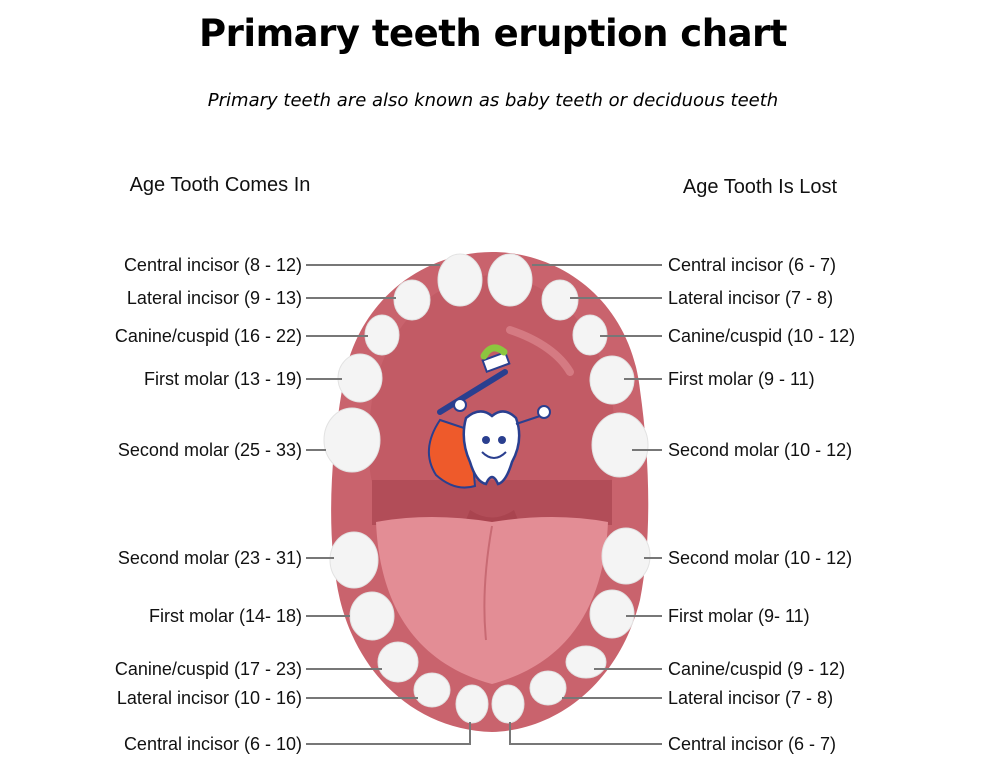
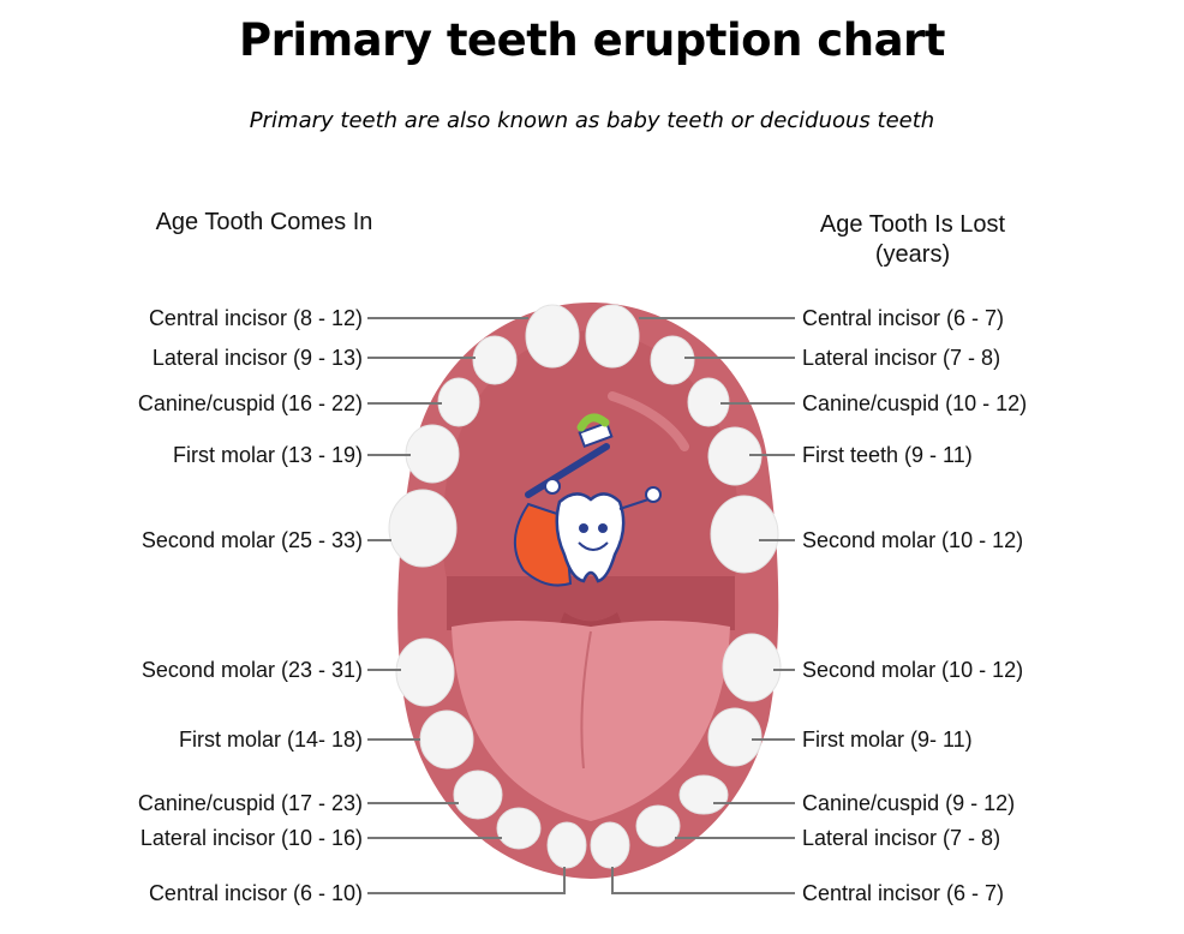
  Primary teeth eruption chart
  Primary teeth are also known as baby teeth or deciduous teeth
  Age Tooth Comes In
  Age Tooth Is Lost
+ (years)
  Central incisor (8 - 12)
  Lateral incisor (9 - 13)
  Canine/cuspid (16 - 22)
  First molar (13 - 19)
  Second molar (25 - 33)
  Second molar (23 - 31)
  First molar (14- 18)
  Canine/cuspid (17 - 23)
  Lateral incisor (10 - 16)
  Central incisor (6 - 10)
  Central incisor (6 - 7)
  Lateral incisor (7 - 8)
  Canine/cuspid (10 - 12)
- First molar (9 - 11)
+ First teeth (9 - 11)
  Second molar (10 - 12)
  Second molar (10 - 12)
  First molar (9- 11)
  Canine/cuspid (9 - 12)
  Lateral incisor (7 - 8)
  Central incisor (6 - 7)
